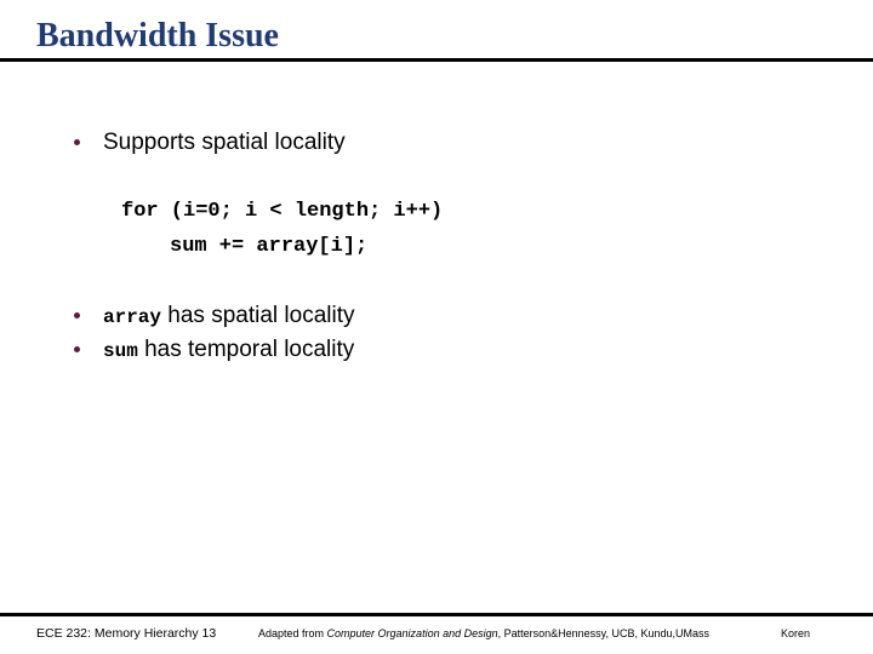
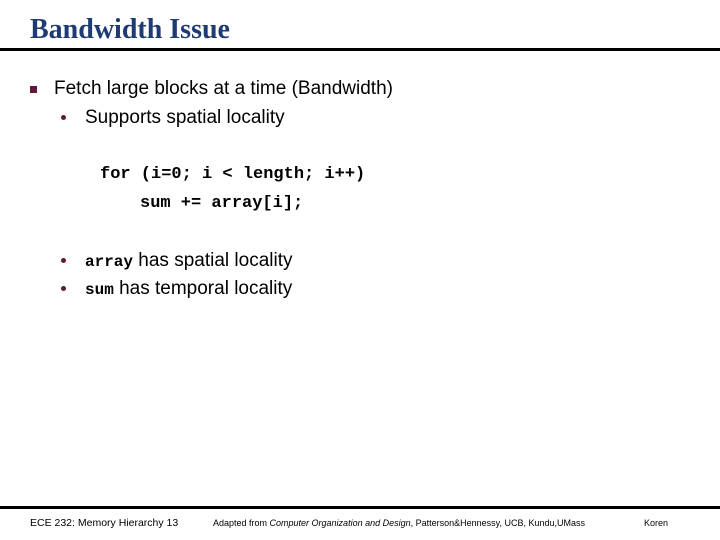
  Bandwidth Issue
+ Fetch large blocks at a time (Bandwidth)
  Supports spatial locality
  for (i=0; i < length; i++)
  sum += array[i];
  array has spatial locality
  sum has temporal locality
  ECE 232: Memory Hierarchy 13
  Adapted from Computer Organization and Design, Patterson&Hennessy, UCB, Kundu,UMass
  Koren
